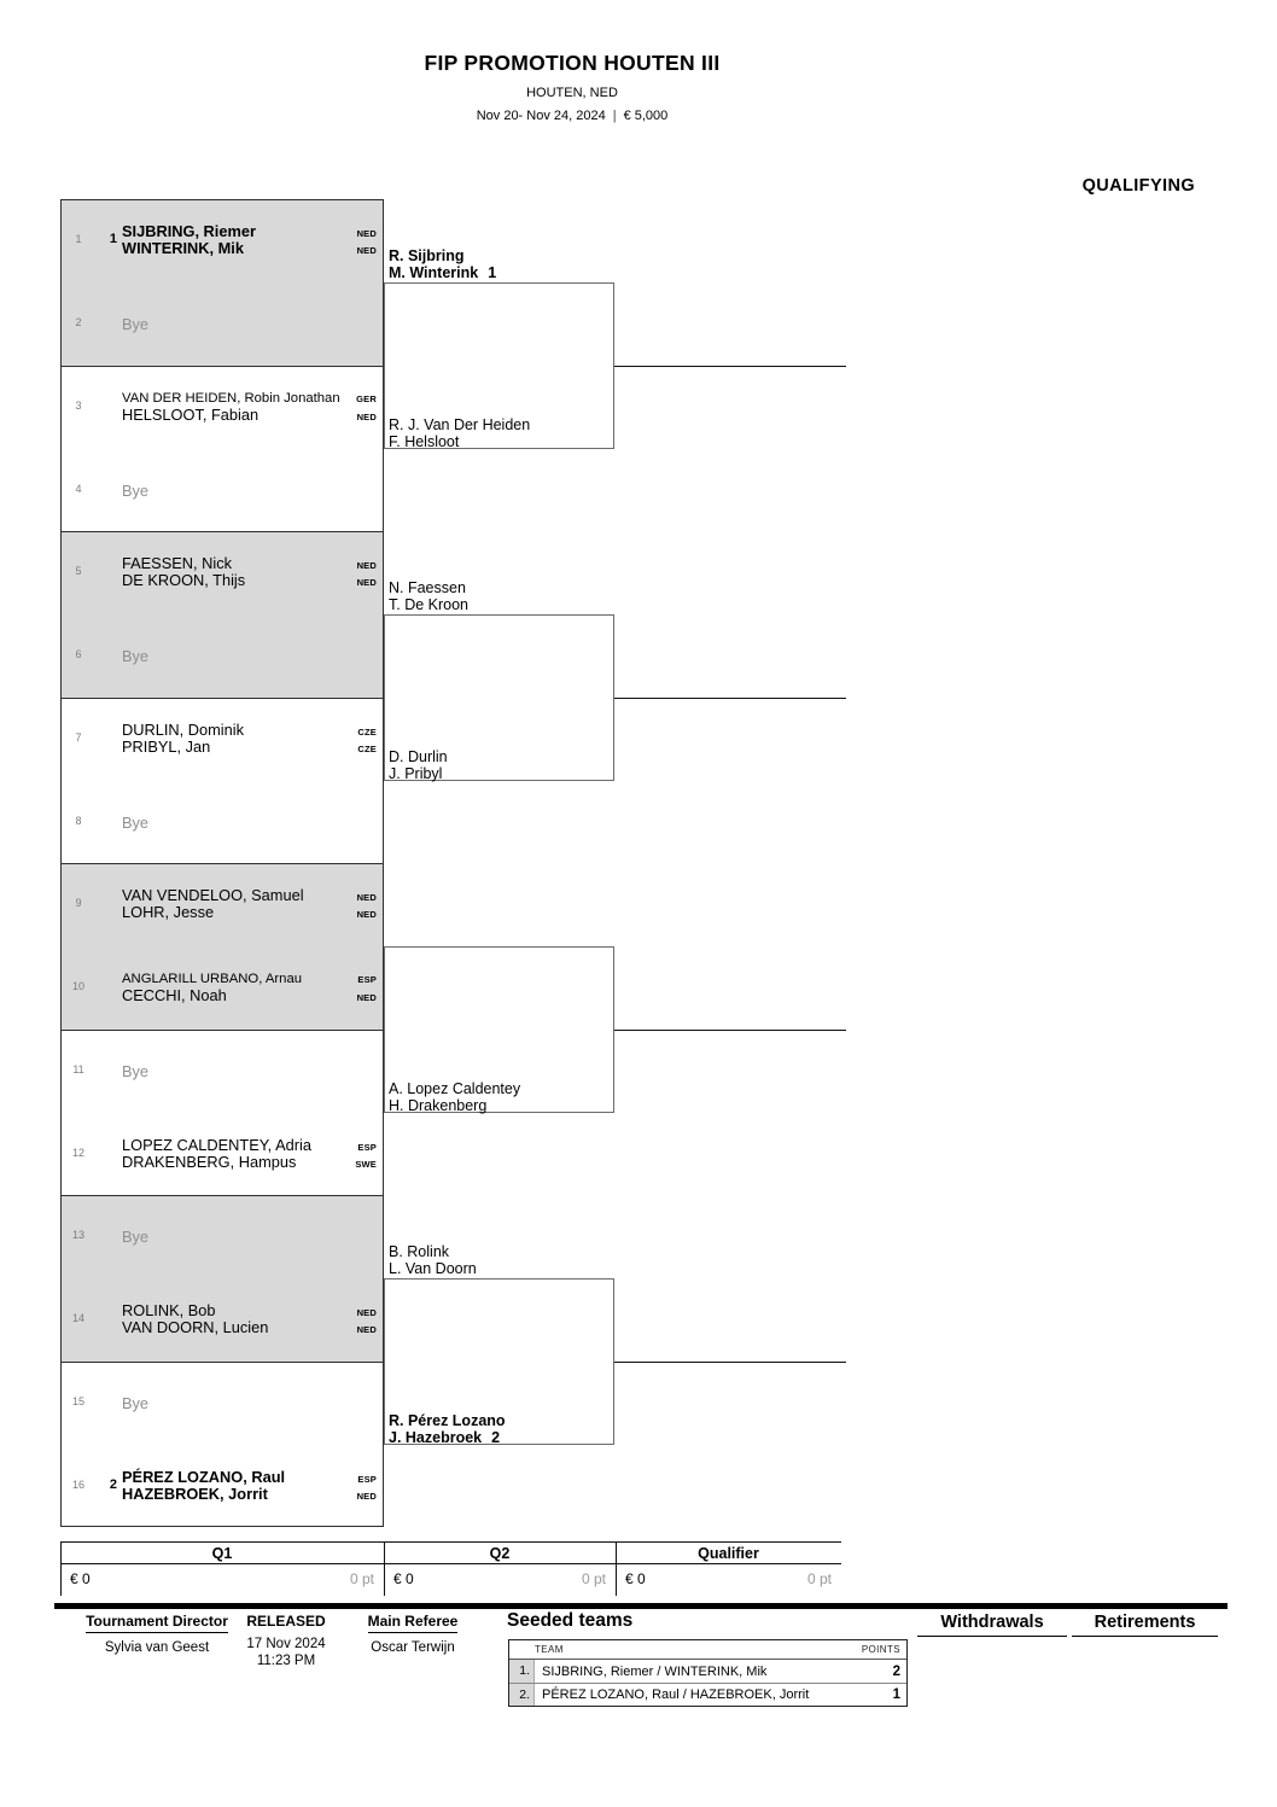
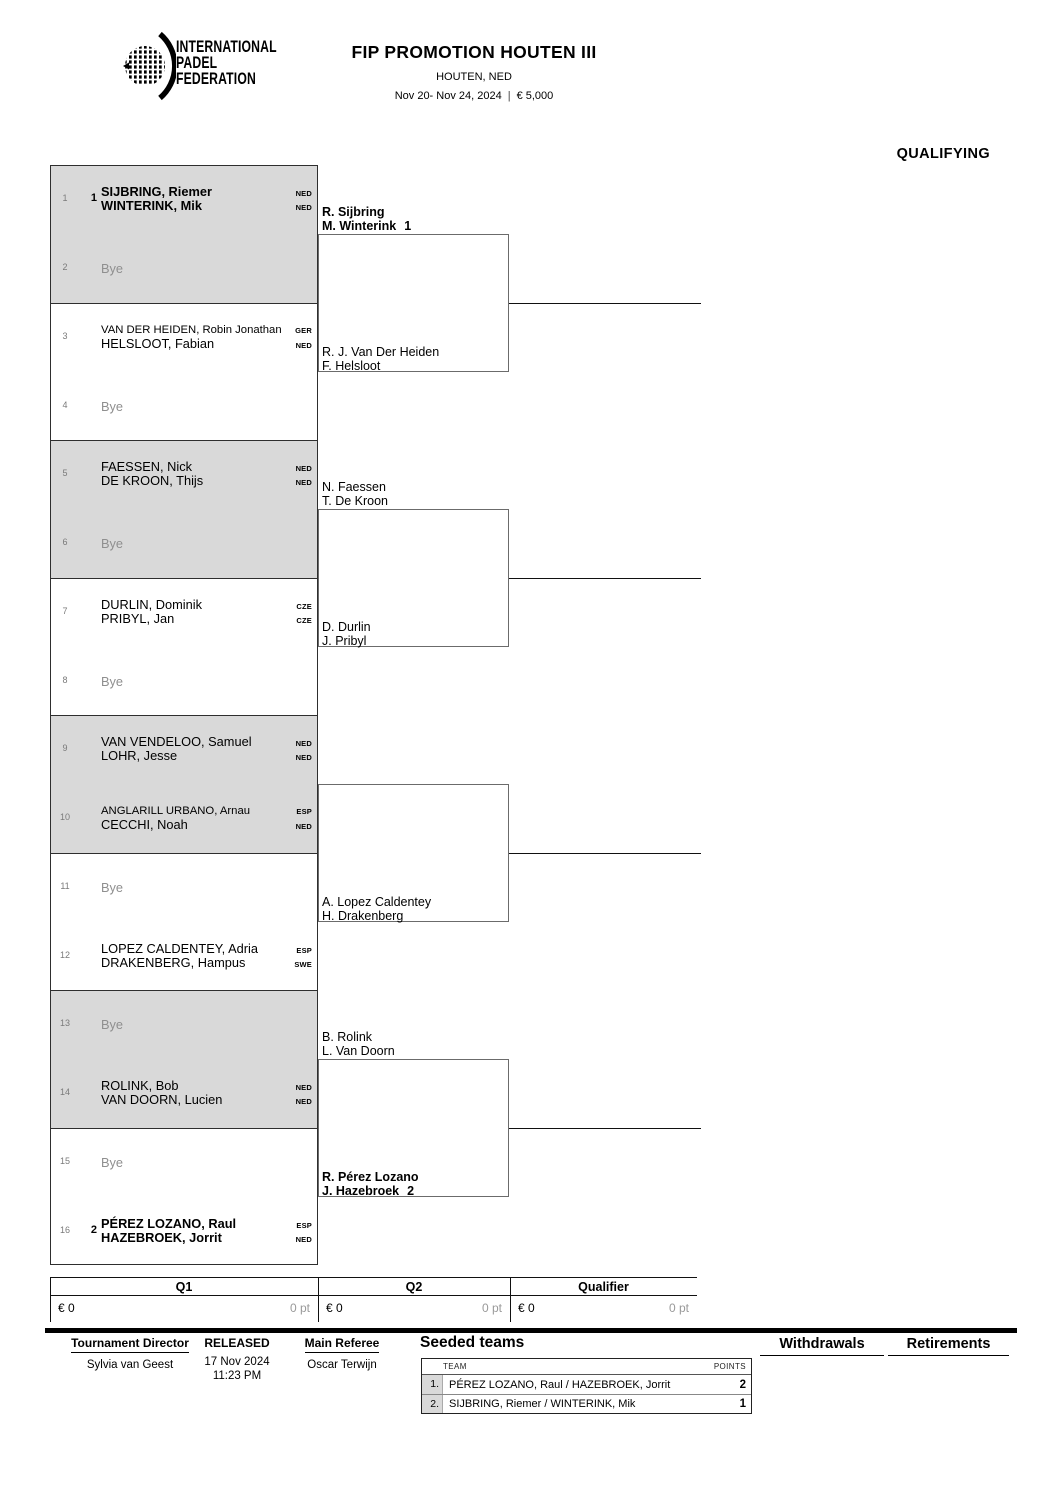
+ INTERNATIONAL
+ PADEL
+ FEDERATION
  FIP PROMOTION HOUTEN III
  HOUTEN, NED
  Nov 20- Nov 24, 2024 | € 5,000
  QUALIFYING
  1
  1
  SIJBRING, Riemer
  NED
  WINTERINK, Mik
  NED
  2
  Bye
  3
  VAN DER HEIDEN, Robin Jonathan
  GER
  HELSLOOT, Fabian
  NED
  4
  Bye
  5
  FAESSEN, Nick
  NED
  DE KROON, Thijs
  NED
  6
  Bye
  7
  DURLIN, Dominik
  CZE
  PRIBYL, Jan
  CZE
  8
  Bye
  9
  VAN VENDELOO, Samuel
  NED
  LOHR, Jesse
  NED
  10
  ANGLARILL URBANO, Arnau
  ESP
  CECCHI, Noah
  NED
  11
  Bye
  12
  LOPEZ CALDENTEY, Adria
  ESP
  DRAKENBERG, Hampus
  SWE
  13
  Bye
  14
  ROLINK, Bob
  NED
  VAN DOORN, Lucien
  NED
  15
  Bye
  16
  2
  PÉREZ LOZANO, Raul
  ESP
  HAZEBROEK, Jorrit
  NED
  R. Sijbring
  M. Winterink 1
  R. J. Van Der Heiden
  F. Helsloot
  N. Faessen
  T. De Kroon
  D. Durlin
  J. Pribyl
  A. Lopez Caldentey
  H. Drakenberg
  B. Rolink
  L. Van Doorn
  R. Pérez Lozano
  J. Hazebroek 2
  Q1
  Q2
  Qualifier
  € 0
  0 pt
  € 0
  0 pt
  € 0
  0 pt
  Tournament Director
  Sylvia van Geest
  RELEASED
  17 Nov 2024
  11:23 PM
  Main Referee
  Oscar Terwijn
  Seeded teams
  TEAM
  POINTS
  1.
- SIJBRING, Riemer / WINTERINK, Mik
+ PÉREZ LOZANO, Raul / HAZEBROEK, Jorrit
  2
  2.
- PÉREZ LOZANO, Raul / HAZEBROEK, Jorrit
+ SIJBRING, Riemer / WINTERINK, Mik
  1
  Withdrawals
  Retirements
